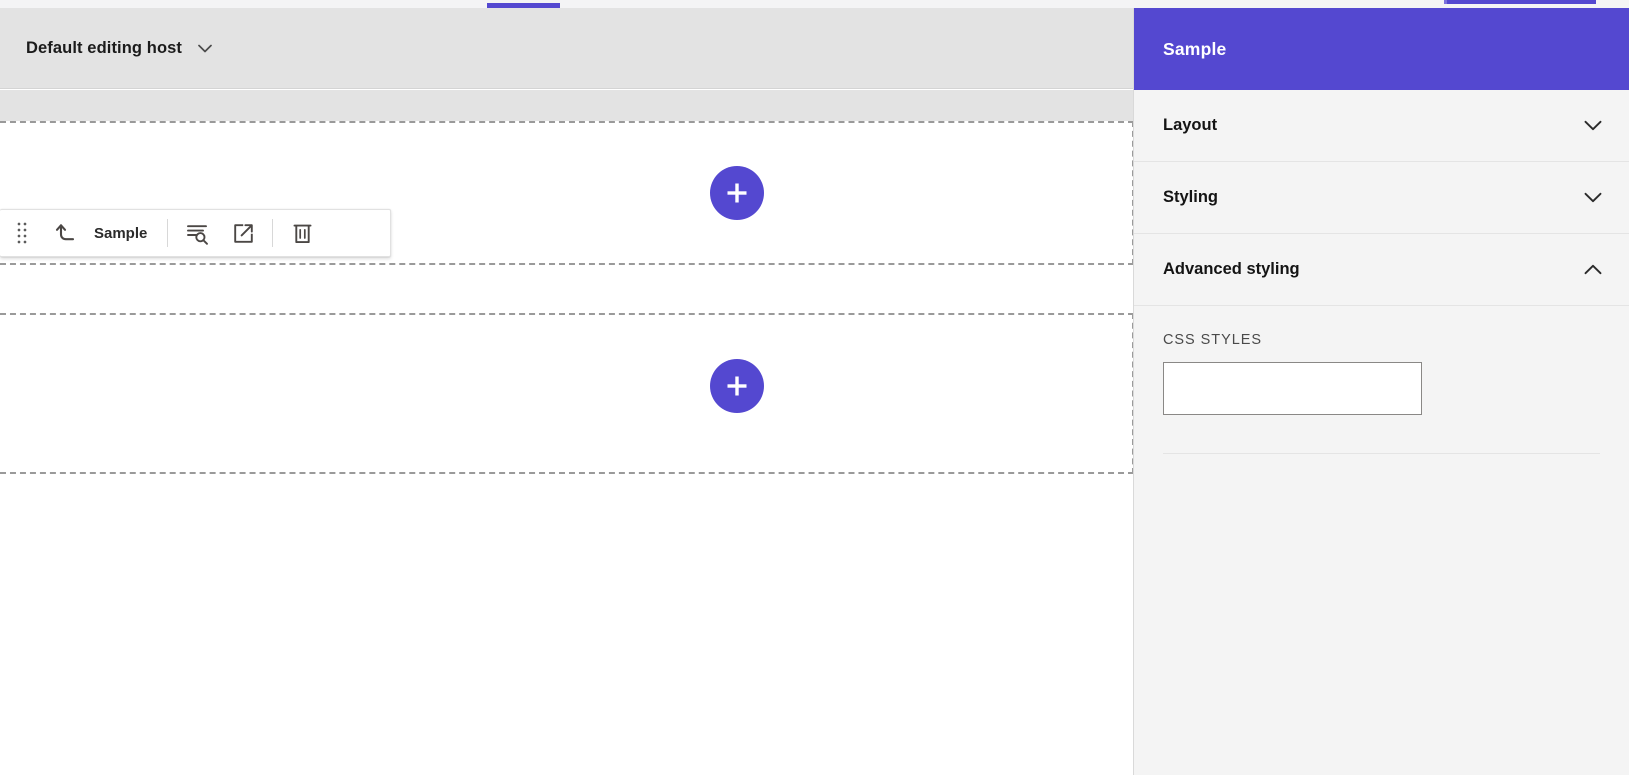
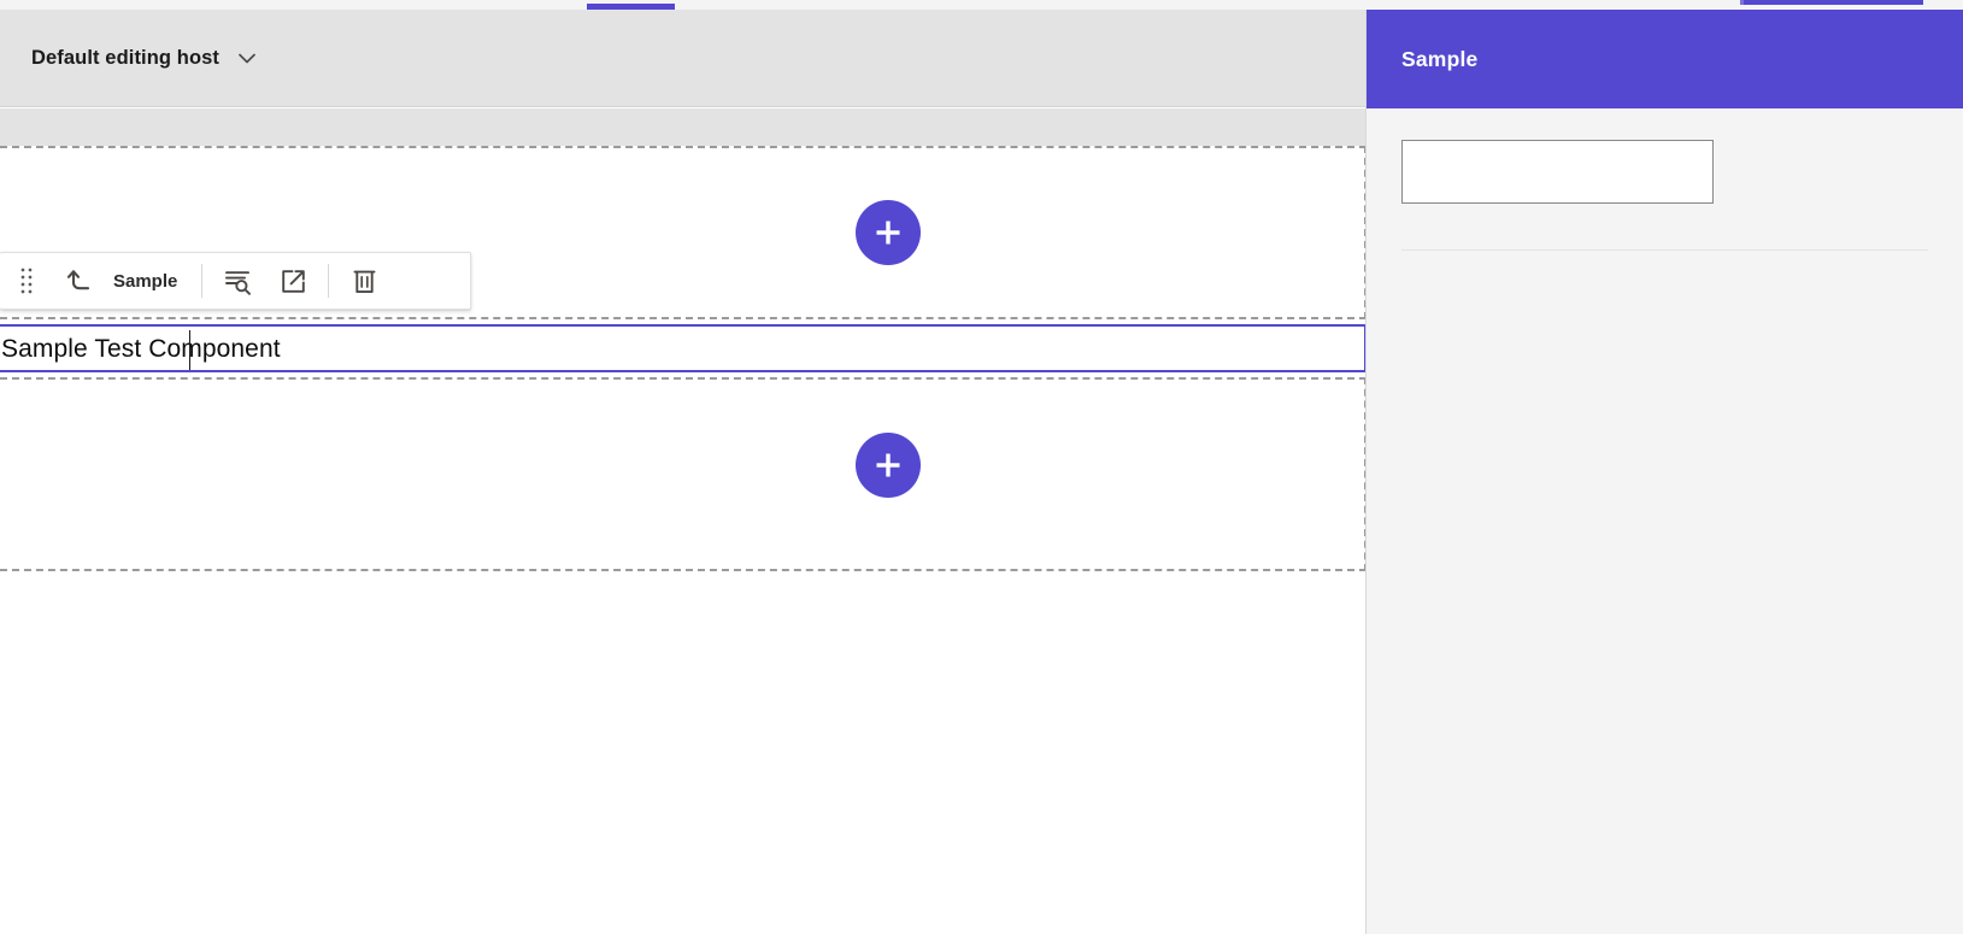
  Default editing host
+ Sample Test Component
  Sample
  Sample
- Layout
- Styling
- Advanced styling
- CSS STYLES
